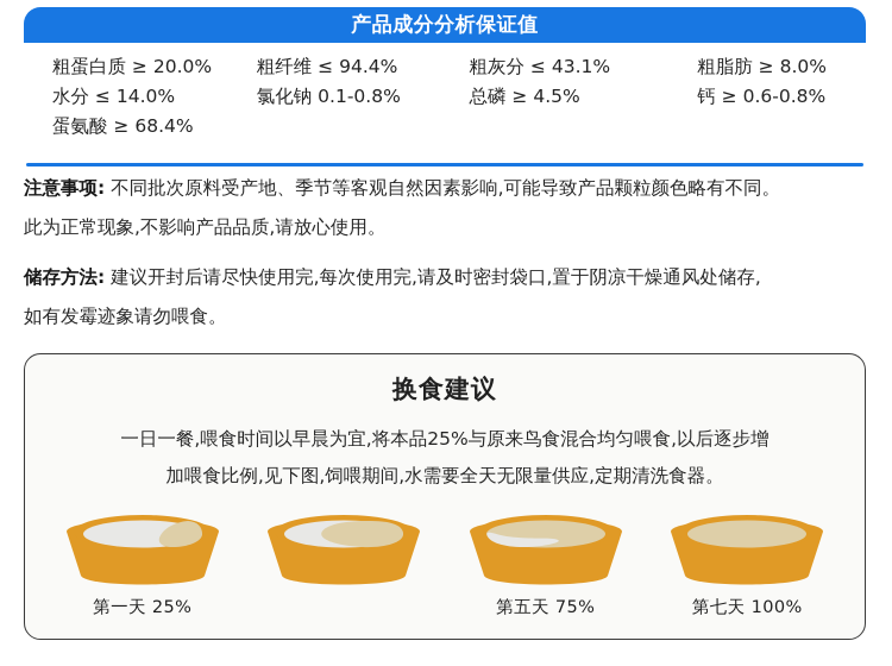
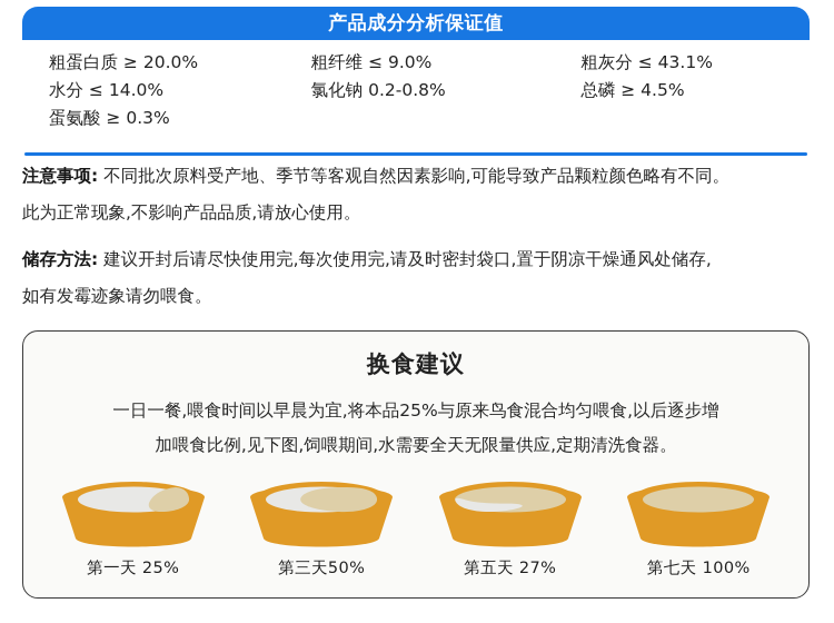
  产品成分分析保证值
  粗蛋白质 ≥ 20.0%
  水分 ≤ 14.0%
- 蛋氨酸 ≥ 68.4%
+ 蛋氨酸 ≥ 0.3%
- 粗纤维 ≤ 94.4%
+ 粗纤维 ≤ 9.0%
- 氯化钠 0.1-0.8%
+ 氯化钠 0.2-0.8%
  粗灰分 ≤ 43.1%
  总磷 ≥ 4.5%
- 粗脂肪 ≥ 8.0%
- 钙 ≥ 0.6-0.8%
  注意事项: 不同批次原料受产地、季节等客观自然因素影响,可能导致产品颗粒颜色略有不同。
  此为正常现象,不影响产品品质,请放心使用。
  储存方法: 建议开封后请尽快使用完,每次使用完,请及时密封袋口,置于阴凉干燥通风处储存,
  如有发霉迹象请勿喂食。
  换食建议
  一日一餐,喂食时间以早晨为宜,将本品25%与原来鸟食混合均匀喂食,以后逐步增
  加喂食比例,见下图,饲喂期间,水需要全天无限量供应,定期清洗食器。
  第一天 25%
+ 第三天50%
- 第五天 75%
+ 第五天 27%
  第七天 100%
